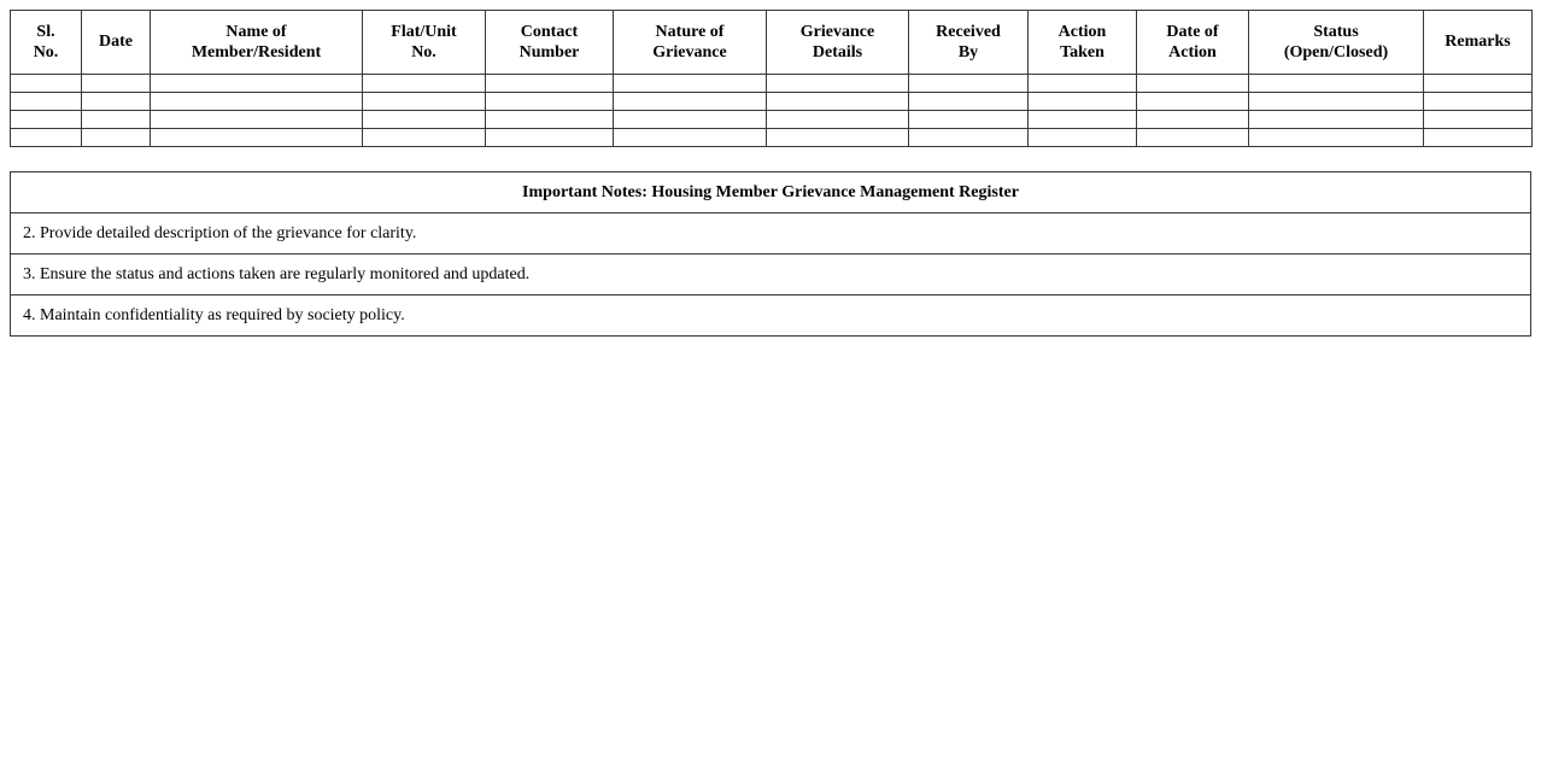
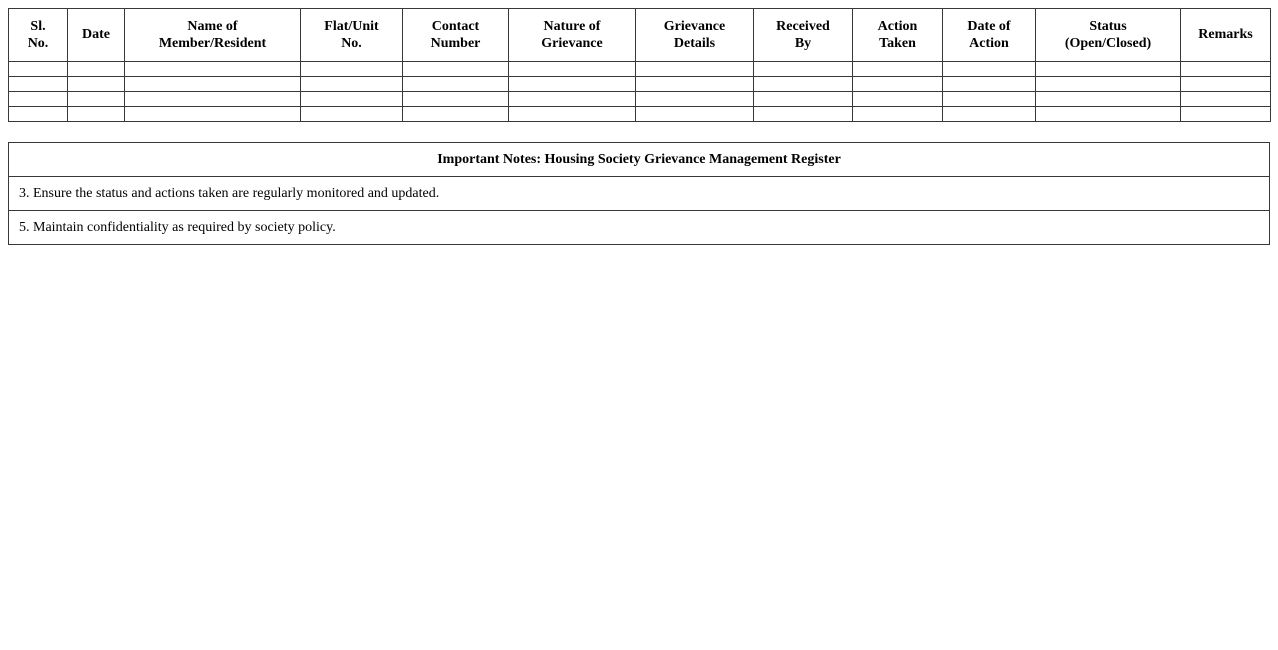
  Sl. No.	Date	Name of Member/Resident	Flat/Unit No.	Contact Number	Nature of Grievance	Grievance Details	Received By	Action Taken	Date of Action	Status (Open/Closed)	Remarks
- Important Notes: Housing Member Grievance Management Register
+ Important Notes: Housing Society Grievance Management Register
- 2. Provide detailed description of the grievance for clarity.
  3. Ensure the status and actions taken are regularly monitored and updated.
- 4. Maintain confidentiality as required by society policy.
+ 5. Maintain confidentiality as required by society policy.
